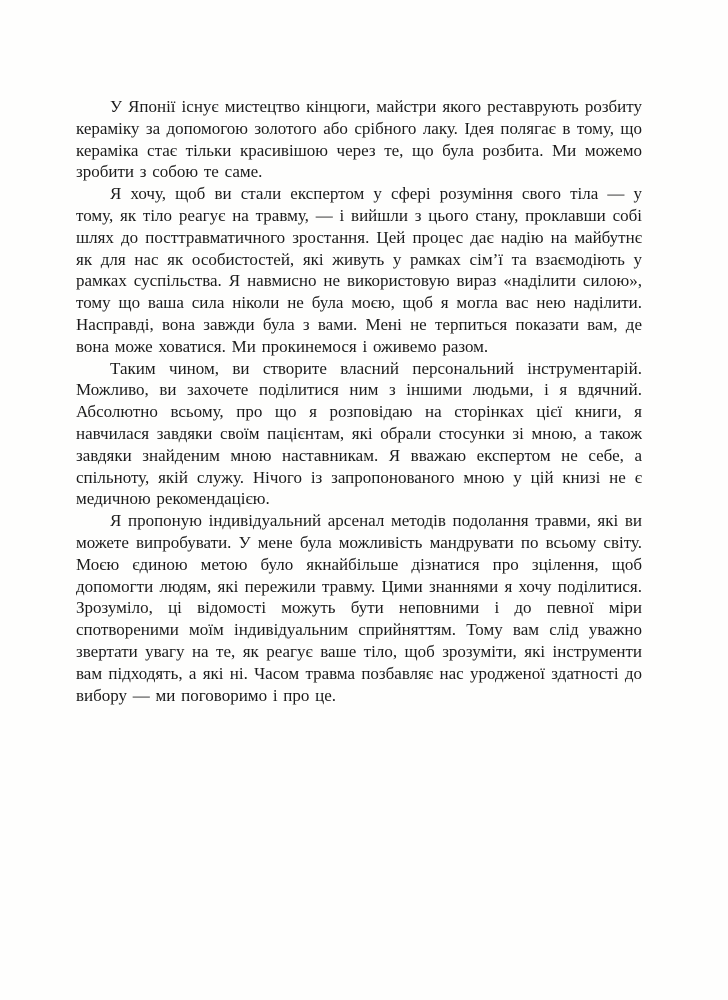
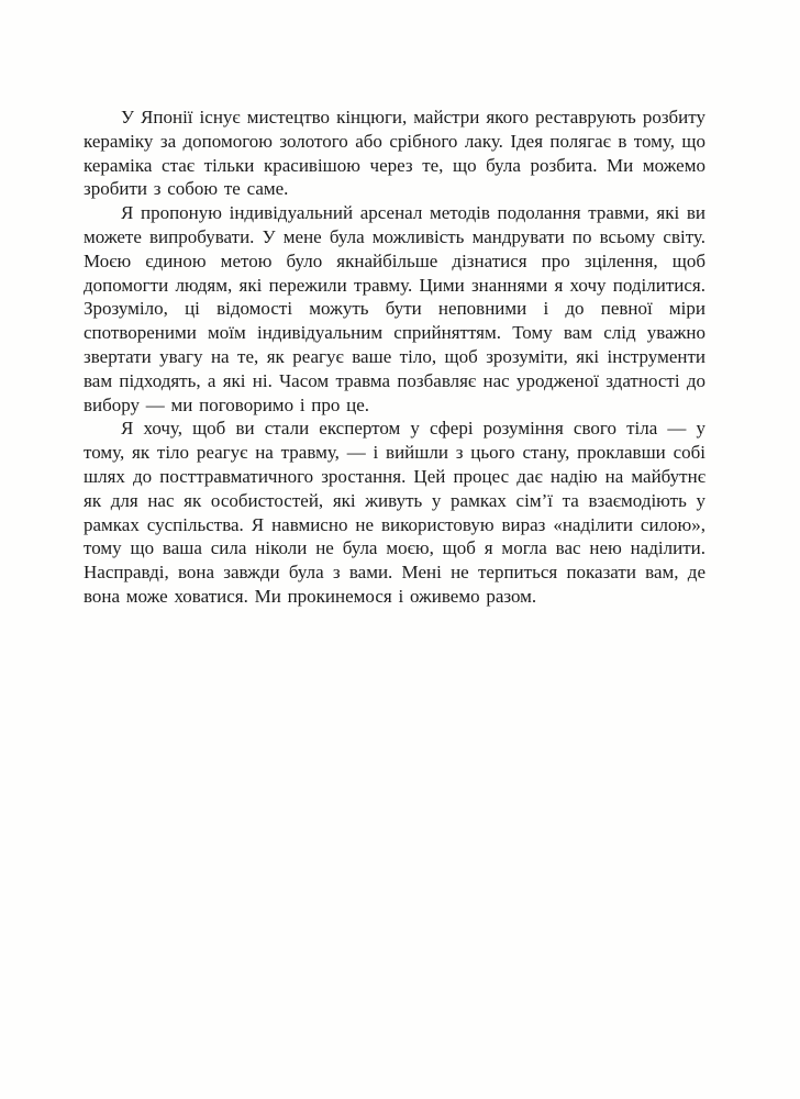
  У Японії існує мистецтво кінцюги, майстри якого реставрують розбиту кераміку за допомогою золотого або срібного лаку. Ідея полягає в тому, що кераміка стає тільки красивішою через те, що була розбита. Ми можемо зробити з собою те саме.
- Я хочу, щоб ви стали експертом у сфері розуміння свого тіла — у тому, як тіло реагує на травму, — і вийшли з цього стану, проклавши собі шлях до посттравматичного зростання. Цей процес дає надію на майбутнє як для нас як особистостей, які живуть у рамках сім’ї та взаємодіють у рамках суспільства. Я навмисно не використовую вираз «наділити силою», тому що ваша сила ніколи не була моєю, щоб я могла вас нею наділити. Насправді, вона завжди була з вами. Мені не терпиться показати вам, де вона може ховатися. Ми прокинемося і оживемо разом.
+ Я пропоную індивідуальний арсенал методів подолання травми, які ви можете випробувати. У мене була можливість мандрувати по всьому світу. Моєю єдиною метою було якнайбільше дізнатися про зцілення, щоб допомогти людям, які пережили травму. Цими знаннями я хочу поділитися. Зрозуміло, ці відомості можуть бути неповними і до певної міри спотвореними моїм індивідуальним сприйняттям. Тому вам слід уважно звертати увагу на те, як реагує ваше тіло, щоб зрозуміти, які інструменти вам підходять, а які ні. Часом травма позбавляє нас уродженої здатності до вибору — ми поговоримо і про це.
- Таким чином, ви створите власний персональний інструментарій. Можливо, ви захочете поділитися ним з іншими людьми, і я вдячний. Абсолютно всьому, про що я розповідаю на сторінках цієї книги, я навчилася завдяки своїм пацієнтам, які обрали стосунки зі мною, а також завдяки знайденим мною наставникам. Я вважаю експертом не себе, а спільноту, якій служу. Нічого із запропонованого мною у цій книзі не є медичною рекомендацією.
- Я пропоную індивідуальний арсенал методів подолання травми, які ви можете випробувати. У мене була можливість мандрувати по всьому світу. Моєю єдиною метою було якнайбільше дізнатися про зцілення, щоб допомогти людям, які пережили травму. Цими знаннями я хочу поділитися. Зрозуміло, ці відомості можуть бути неповними і до певної міри спотвореними моїм індивідуальним сприйняттям. Тому вам слід уважно звертати увагу на те, як реагує ваше тіло, щоб зрозуміти, які інструменти вам підходять, а які ні. Часом травма позбавляє нас уродженої здатності до вибору — ми поговоримо і про це.
+ Я хочу, щоб ви стали експертом у сфері розуміння свого тіла — у тому, як тіло реагує на травму, — і вийшли з цього стану, проклавши собі шлях до посттравматичного зростання. Цей процес дає надію на майбутнє як для нас як особистостей, які живуть у рамках сім’ї та взаємодіють у рамках суспільства. Я навмисно не використовую вираз «наділити силою», тому що ваша сила ніколи не була моєю, щоб я могла вас нею наділити. Насправді, вона завжди була з вами. Мені не терпиться показати вам, де вона може ховатися. Ми прокинемося і оживемо разом.
